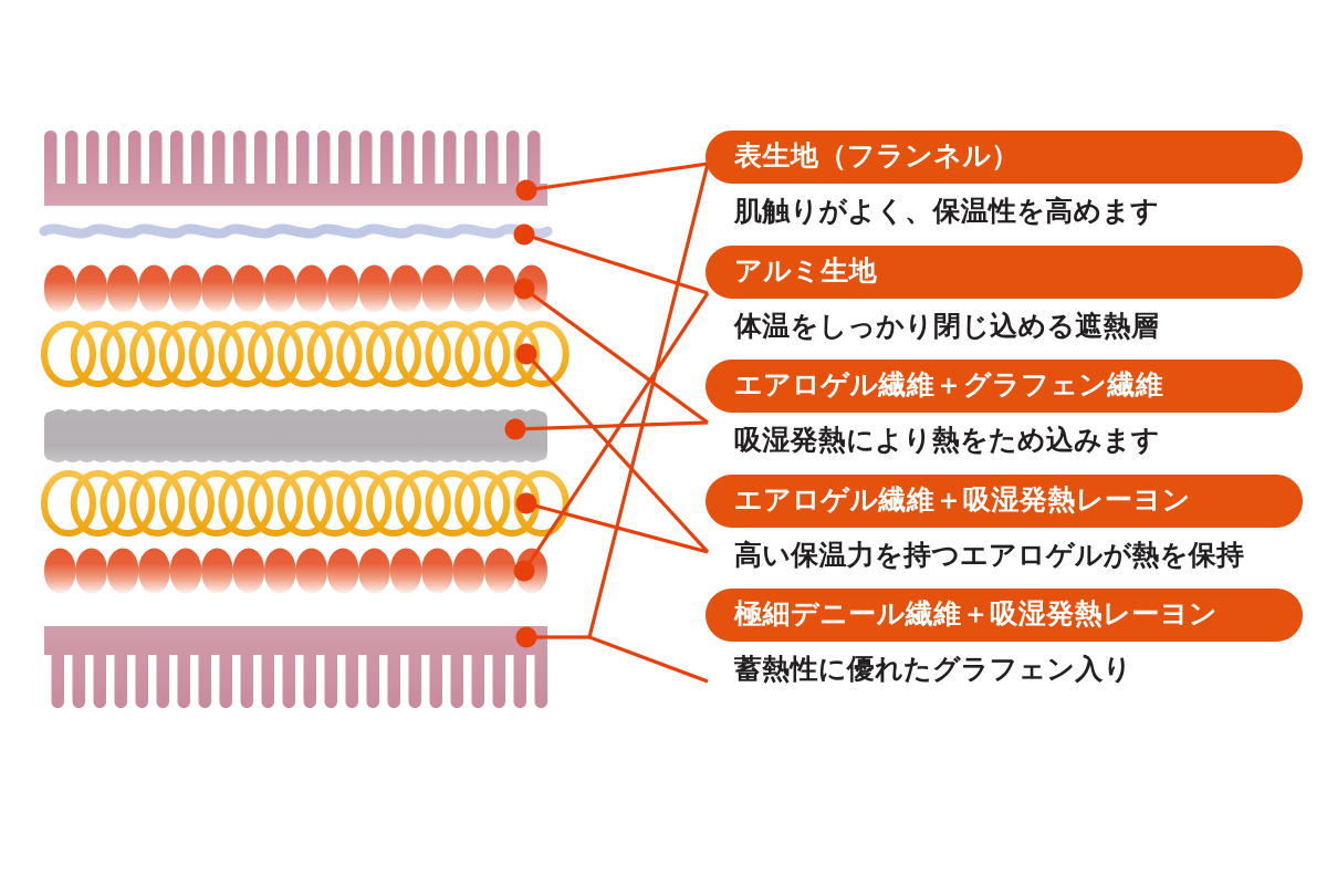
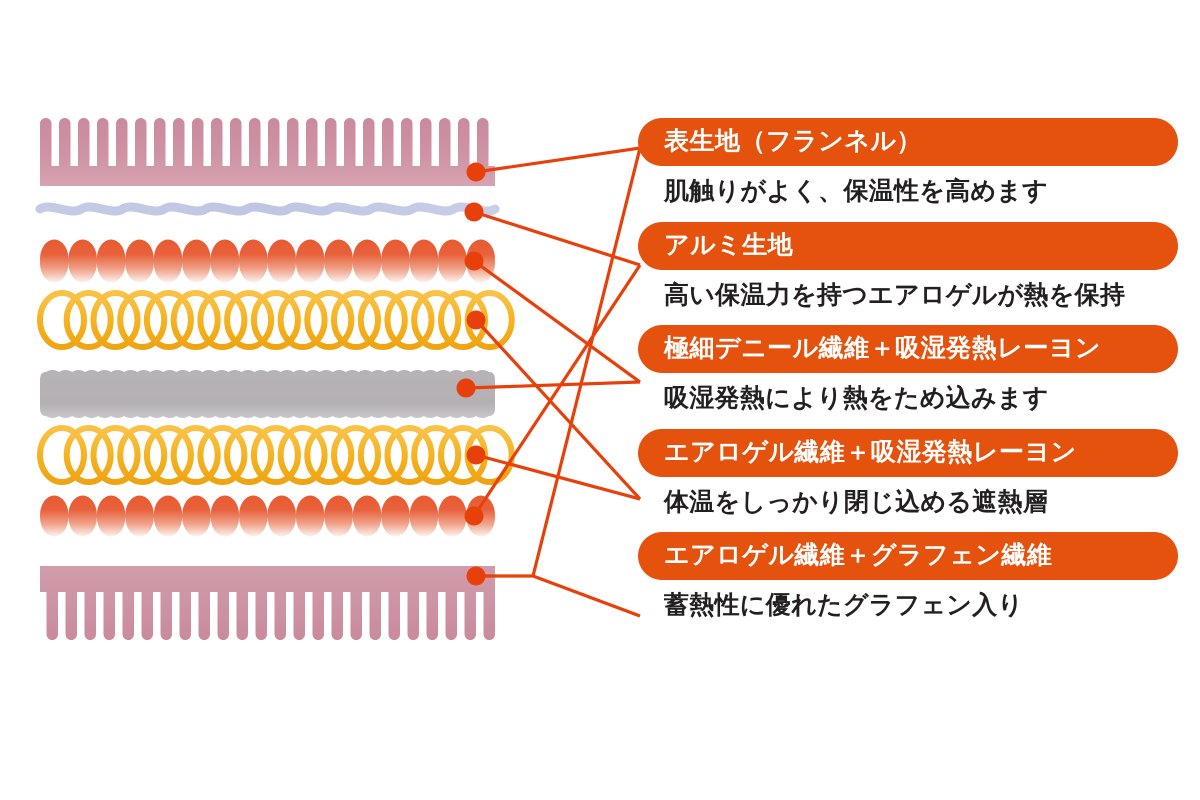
  表生地（フランネル）
  肌触りがよく、保温性を高めます
  アルミ生地
- 体温をしっかり閉じ込める遮熱層
+ 高い保温力を持つエアロゲルが熱を保持
- エアロゲル繊維＋グラフェン繊維
+ 極細デニール繊維＋吸湿発熱レーヨン
  吸湿発熱により熱をため込みます
  エアロゲル繊維＋吸湿発熱レーヨン
- 高い保温力を持つエアロゲルが熱を保持
+ 体温をしっかり閉じ込める遮熱層
- 極細デニール繊維＋吸湿発熱レーヨン
+ エアロゲル繊維＋グラフェン繊維
  蓄熱性に優れたグラフェン入り
